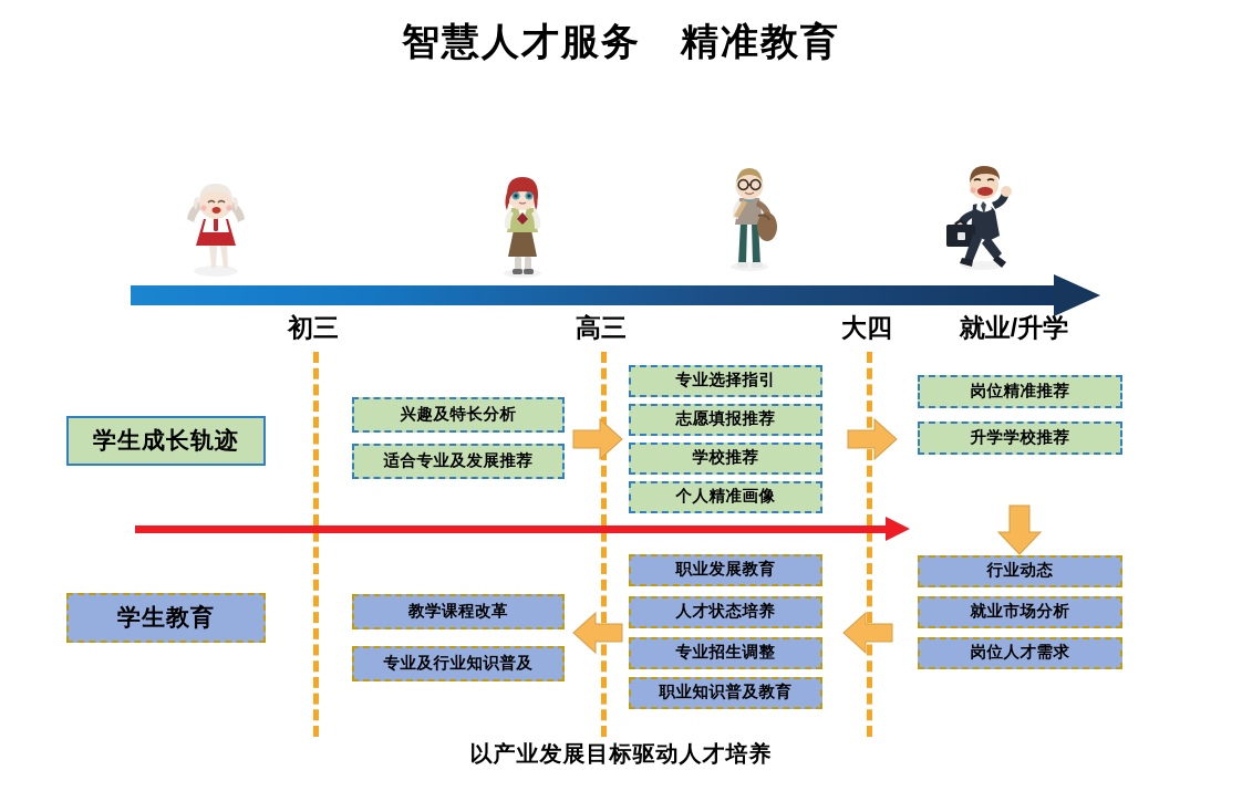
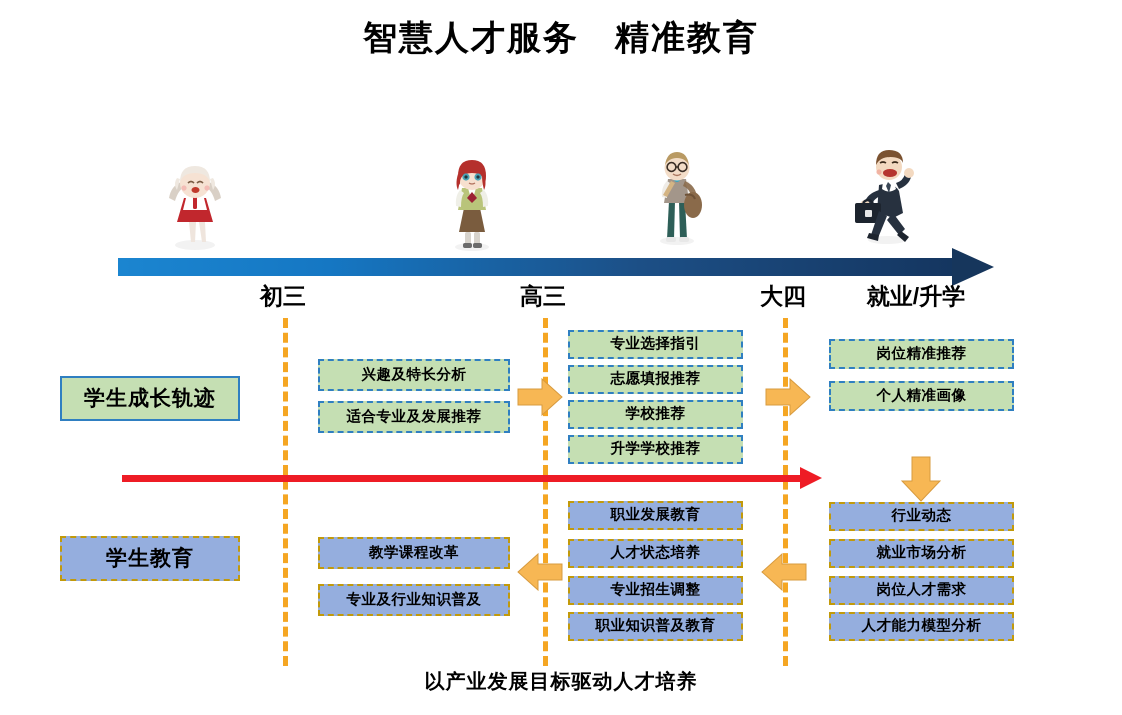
  智慧人才服务 精准教育
  初三
  高三
  大四
  就业/升学
  学生成长轨迹
  学生教育
  兴趣及特长分析
  适合专业及发展推荐
  专业选择指引
  志愿填报推荐
  学校推荐
- 个人精准画像
+ 升学学校推荐
  岗位精准推荐
- 升学学校推荐
+ 个人精准画像
  教学课程改革
  专业及行业知识普及
  职业发展教育
  人才状态培养
  专业招生调整
  职业知识普及教育
  行业动态
  就业市场分析
  岗位人才需求
+ 人才能力模型分析
  以产业发展目标驱动人才培养
